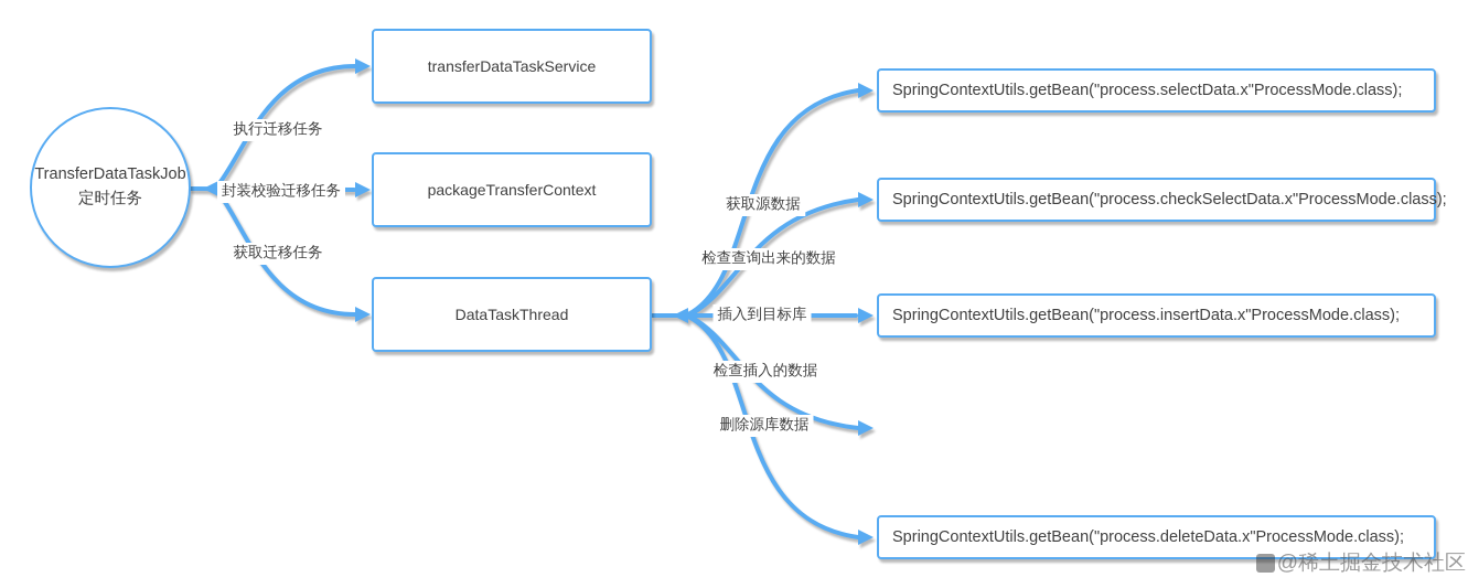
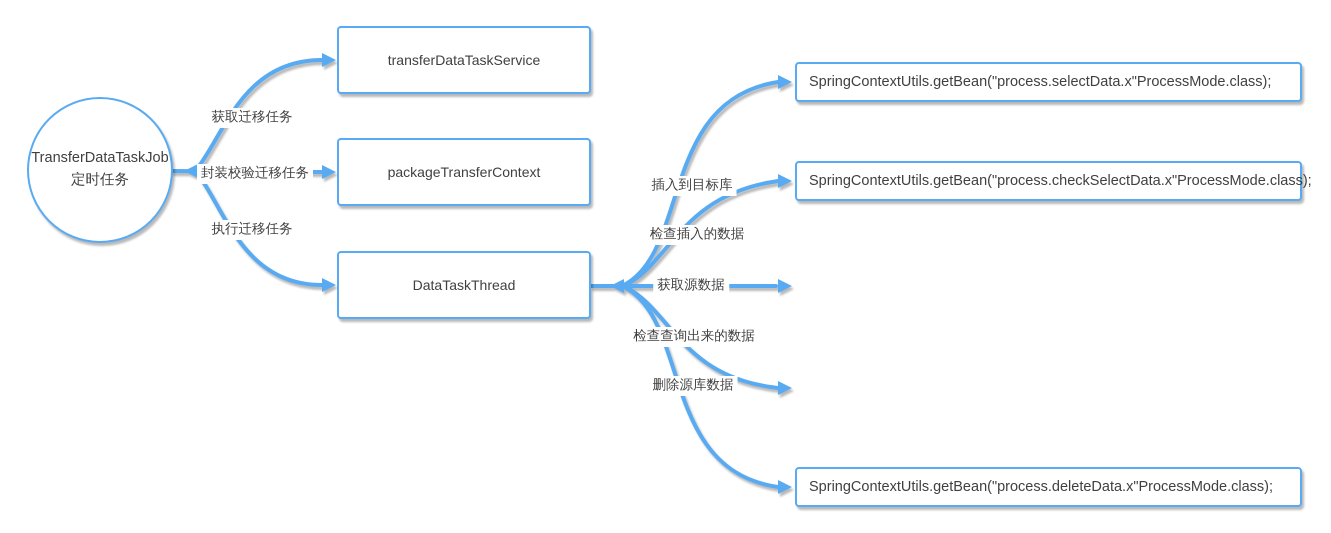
  TransferDataTaskJob
  定时任务
  transferDataTaskService
  packageTransferContext
  DataTaskThread
  SpringContextUtils.getBean("process.selectData.x"ProcessMode.class);
  SpringContextUtils.getBean("process.checkSelectData.x"ProcessMode.class);
- SpringContextUtils.getBean("process.insertData.x"ProcessMode.class);
  SpringContextUtils.getBean("process.deleteData.x"ProcessMode.class);
- 执行迁移任务
+ 获取迁移任务
  封装校验迁移任务
- 获取迁移任务
+ 执行迁移任务
- 获取源数据
+ 插入到目标库
- 检查查询出来的数据
+ 检查插入的数据
- 插入到目标库
+ 获取源数据
- 检查插入的数据
+ 检查查询出来的数据
  删除源库数据
- @稀土掘金技术社区
